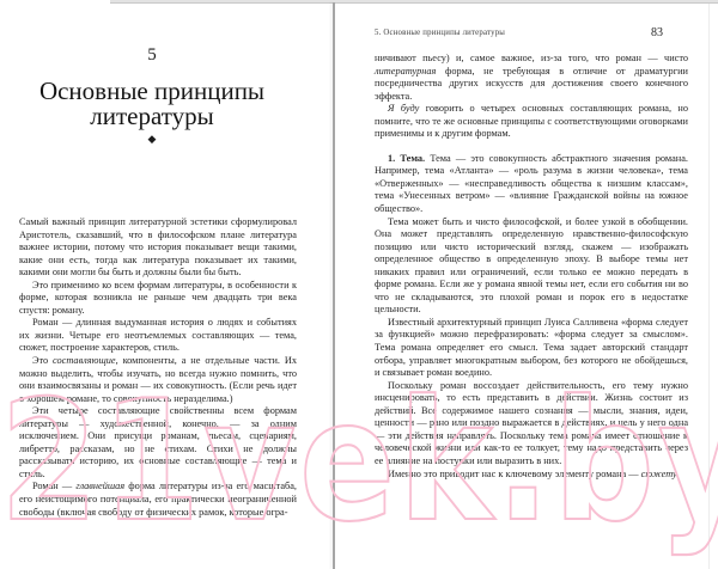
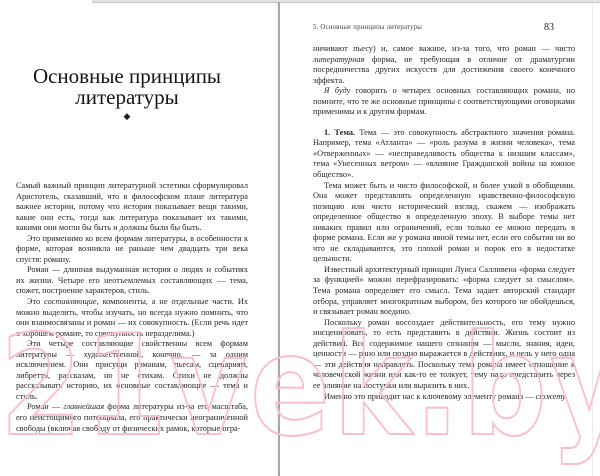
- 5
  Основные принципы литературы
  ◆
  Самый важный принцип литературной эстетики сформулировал Аристотель, сказавший, что в философском плане литература важнее истории, потому что история показывает вещи такими, какие они есть, тогда как литература показывает их такими, какими они могли бы быть и должны были бы быть.
  Это применимо ко всем формам литературы, в особенности к форме, которая возникла не раньше чем двадцать три века спустя: роману.
  Роман — длинная выдуманная история о людях и событиях их жизни. Четыре его неотъемлемых составляющих — тема, сюжет, построение характеров, стиль.
  Это составляющие, компоненты, а не отдельные части. Их можно выделить, чтобы изучать, но всегда нужно помнить, что они взаимосвязаны и роман — их совокупность. (Если речь идет о хорошем романе, то совокупность неразделима.)
  Эти четыре составляющие свойственны всем формам литературы — художественной, конечно, — за одним исключением. Они присущи романам, пьесам, сценариям, либретто, рассказам, но не стихам. Стихи не должны рассказывать историю, их основные составляющие — тема и стиль.
  Роман — главнейшая форма литературы из-за его масштаба, его неистощимого потенциала, его практически неограниченной свободы (включая свободу от физических рамок, которые огра-
  83
  ничивают пьесу) и, самое важное, из-за того, что роман — чисто литературная форма, не требующая в отличие от драматургии посредничества других искусств для достижения своего конечного эффекта.
  Я буду говорить о четырех основных составляющих романа, но помните, что те же основные принципы с соответствующими оговорками применимы и к другим формам.
  1. Тема. Тема — это совокупность абстрактного значения романа. Например, тема «Атланта» — «роль разума в жизни человека», тема «Отверженных» — «несправедливость общества к низшим классам», тема «Унесенных ветром» — «влияние Гражданской войны на южное общество».
  Тема может быть и чисто философской, и более узкой в обобщении. Она может представлять определенную нравственно-философскую позицию или чисто исторический взгляд, скажем — изображать определенное общество в определенную эпоху. В выборе темы нет никаких правил или ограничений, если только ее можно передать в форме романа. Если же у романа явной темы нет, если его события ни во что не складываются, это плохой роман и порок его в недостатке цельности.
  Известный архитектурный принцип Луиса Салливена «форма следует за функцией» можно перефразировать: «форма следует за смыслом». Тема романа определяет его смысл. Тема задает авторский стандарт отбора, управляет многократным выбором, без которого не обойдешься, и связывает роман воедино.
  Поскольку роман воссоздает действительность, его тему нужно инсценировать, то есть представить в действии. Жизнь состоит из действий. Все содержимое нашего сознания — мысли, знания, идеи, ценности — рано или поздно выражается в действиях, и цель у него одна — эти действия направлять. Поскольку тема романа имеет отношение к человеческой жизни или как-то ее толкует, тему надо представить через ее влияние на поступки или выразить в них.
  Именно это приводит нас к ключевому элементу романа — сюжету.
  21vek.by
